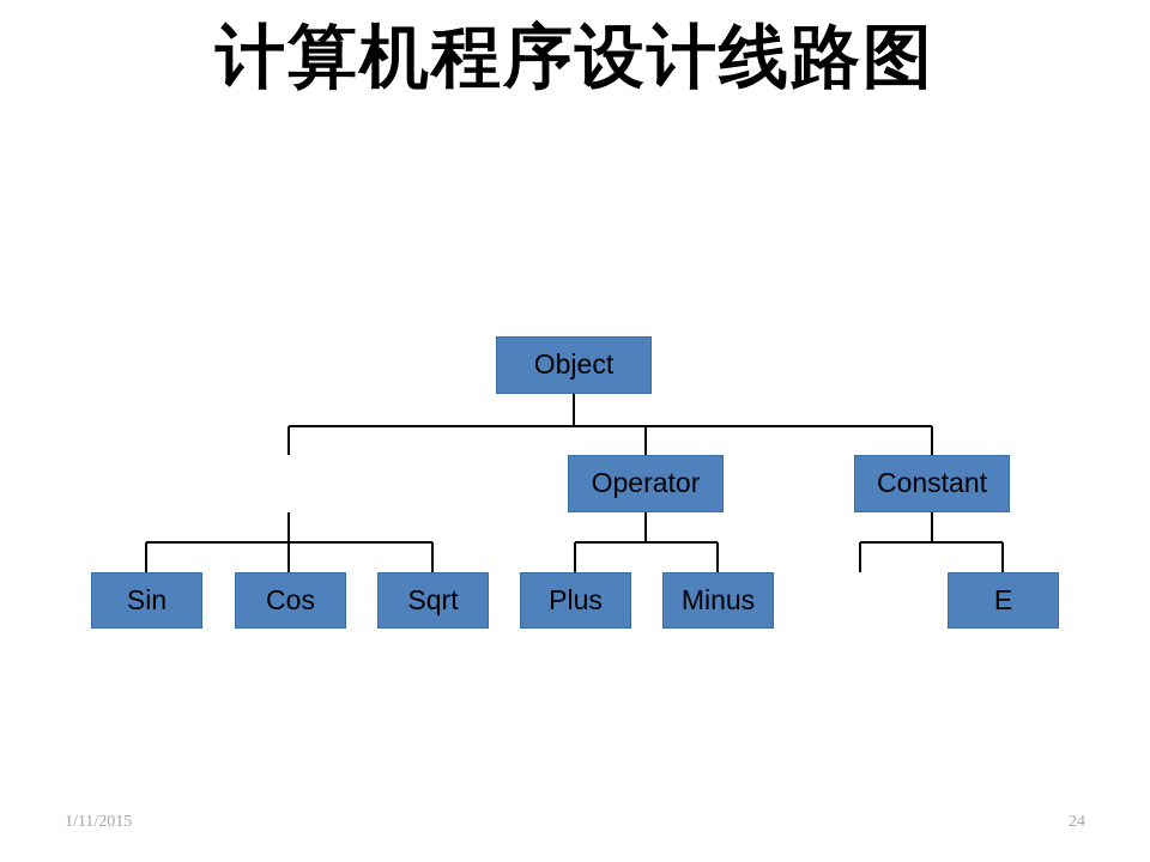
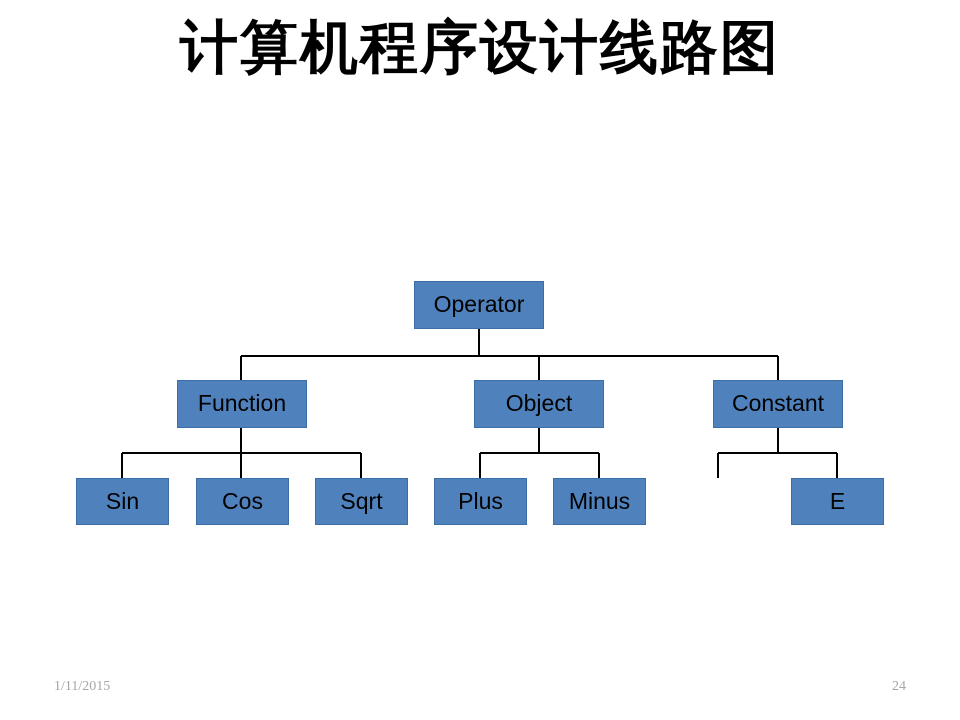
  计算机程序设计线路图
- Object
+ Operator
+ Function
- Operator
+ Object
  Constant
  Sin
  Cos
  Sqrt
  Plus
  Minus
  E
  1/11/2015
  24
